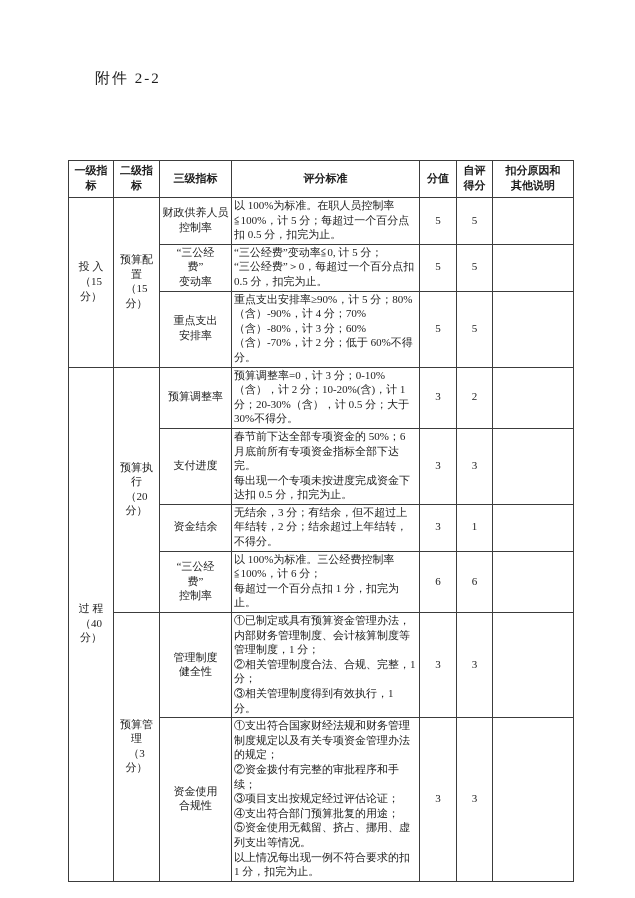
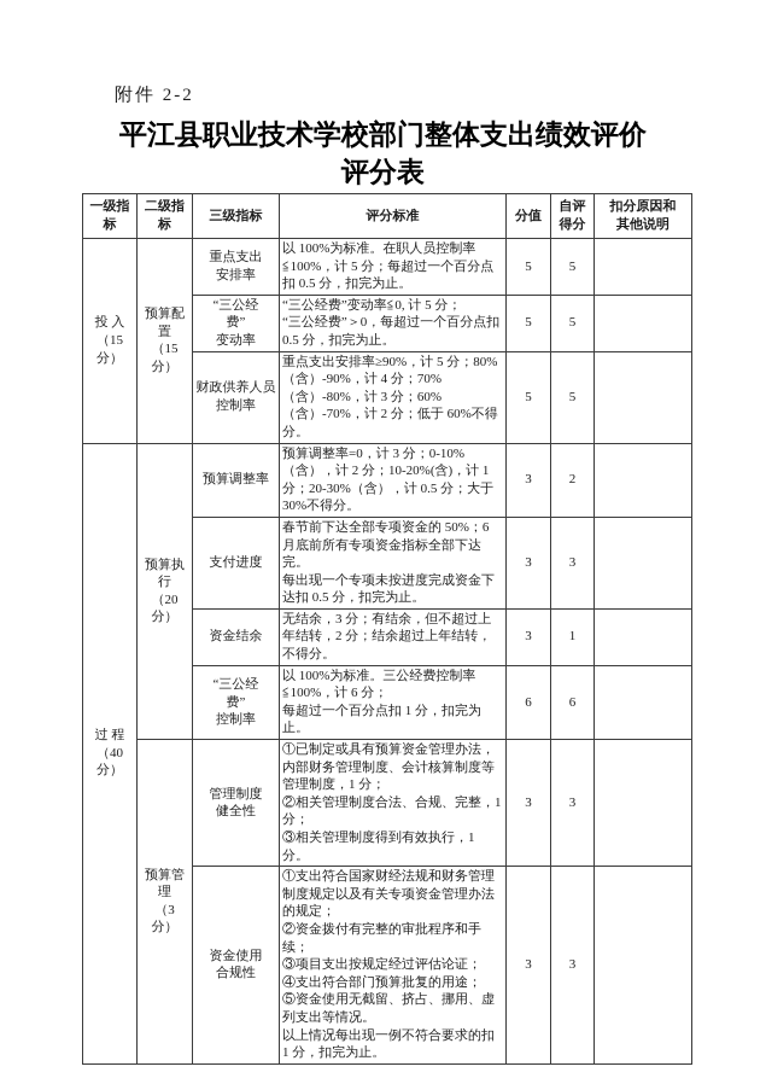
  附件 2-2
+ 平江县职业技术学校部门整体支出绩效评价评分表
  一级指 标	二级指 标	三级指标	评分标准	分值	自评 得分	扣分原因和 其他说明
- 投 入 （15 分）	预算配 置 （15 分）	财政供养人员 控制率	以 100%为标准。在职人员控制率≦100%，计 5 分；每超过一个百分点扣 0.5 分，扣完为止。	5	5
+ 投 入 （15 分）	预算配 置 （15 分）	重点支出 安排率	以 100%为标准。在职人员控制率≦100%，计 5 分；每超过一个百分点扣 0.5 分，扣完为止。	5	5
  “三公经 费” 变动率	“三公经费”变动率≦0, 计 5 分； “三公经费”＞0，每超过一个百分点扣 0.5 分，扣完为止。	5	5
- 重点支出 安排率	重点支出安排率≥90%，计 5 分；80%（含）-90%，计 4 分；70%（含）-80%，计 3 分；60%（含）-70%，计 2 分；低于 60%不得分。	5	5
+ 财政供养人员 控制率	重点支出安排率≥90%，计 5 分；80%（含）-90%，计 4 分；70%（含）-80%，计 3 分；60%（含）-70%，计 2 分；低于 60%不得分。	5	5
  过 程 （40 分）	预算执 行 （20 分）	预算调整率	预算调整率=0，计 3 分；0-10%（含），计 2 分；10-20%(含)，计 1 分；20-30%（含），计 0.5 分；大于 30%不得分。	3	2
  支付进度	春节前下达全部专项资金的 50%；6 月底前所有专项资金指标全部下达完。 每出现一个专项未按进度完成资金下达扣 0.5 分，扣完为止。	3	3
  资金结余	无结余，3 分；有结余，但不超过上年结转，2 分；结余超过上年结转，不得分。	3	1
  “三公经 费” 控制率	以 100%为标准。三公经费控制率≦100%，计 6 分； 每超过一个百分点扣 1 分，扣完为止。	6	6
  预算管 理 （3 分）	管理制度 健全性	①已制定或具有预算资金管理办法，内部财务管理制度、会计核算制度等管理制度，1 分； ②相关管理制度合法、合规、完整，1 分； ③相关管理制度得到有效执行，1 分。	3	3
  资金使用 合规性	①支出符合国家财经法规和财务管理制度规定以及有关专项资金管理办法的规定； ②资金拨付有完整的审批程序和手续； ③项目支出按规定经过评估论证； ④支出符合部门预算批复的用途； ⑤资金使用无截留、挤占、挪用、虚列支出等情况。 以上情况每出现一例不符合要求的扣 1 分，扣完为止。	3	3
